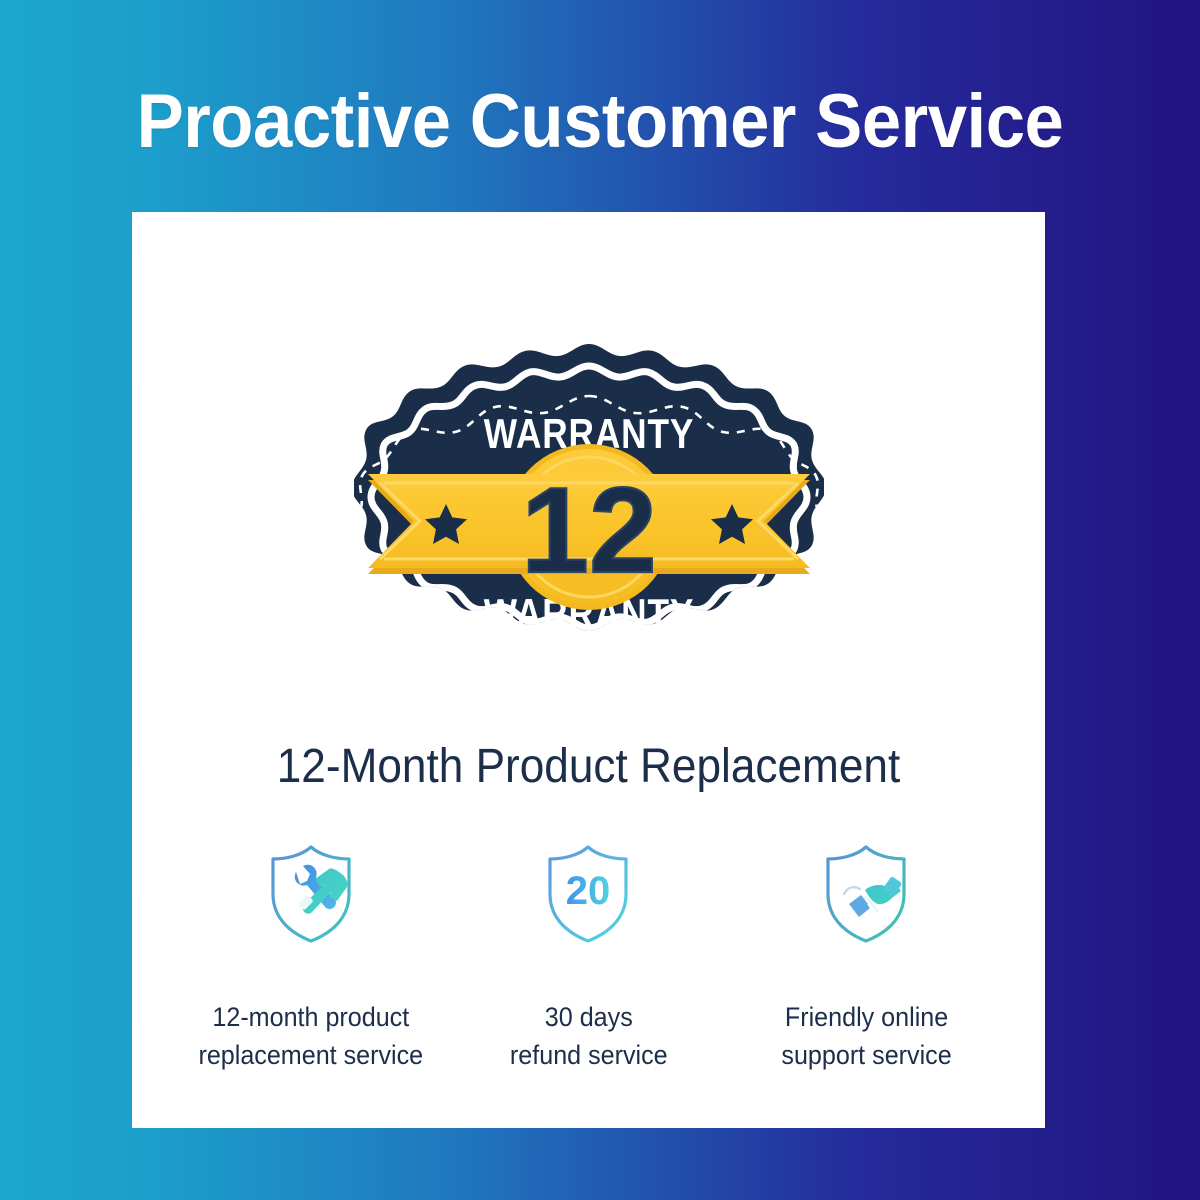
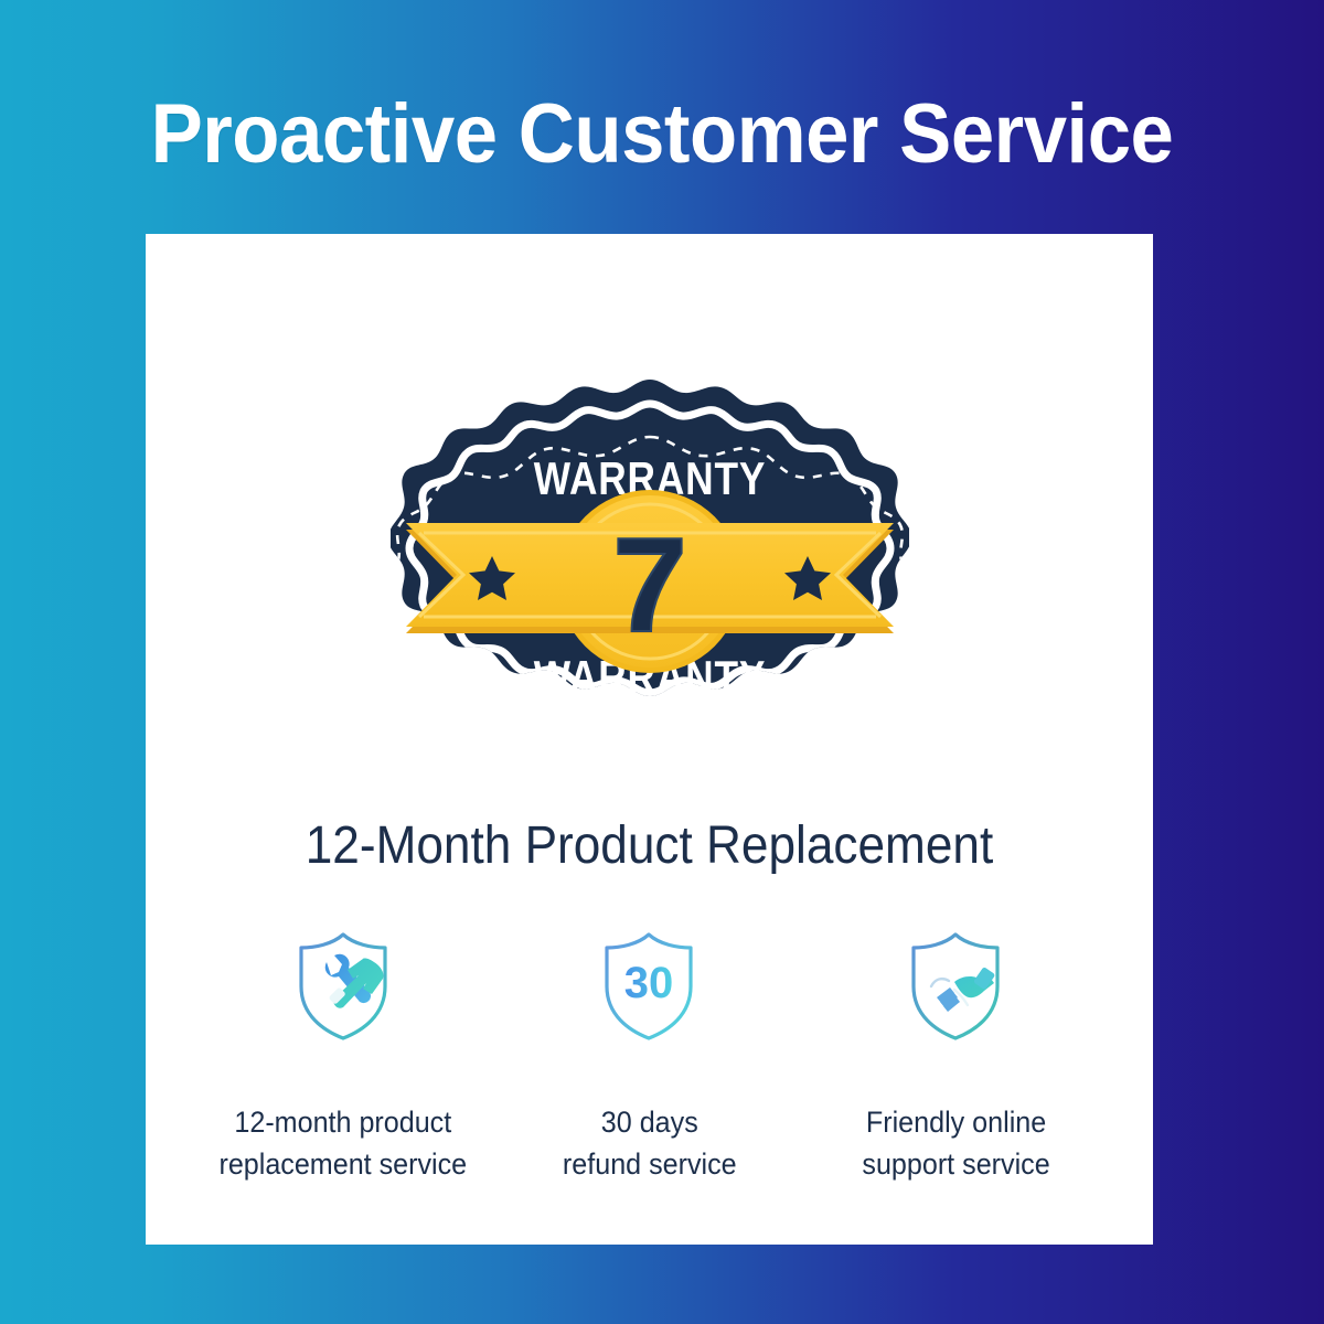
  Proactive Customer Service
  WARRANTY
  WARRANTY
- 12
+ 7
  12-Month Product Replacement
  12-month product
  replacement service
- 20
+ 30
  30 days
  refund service
  Friendly online
  support service
